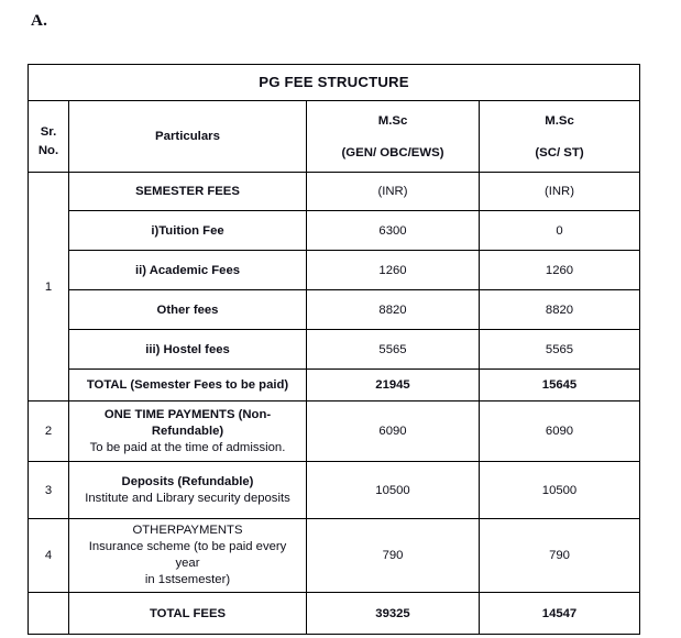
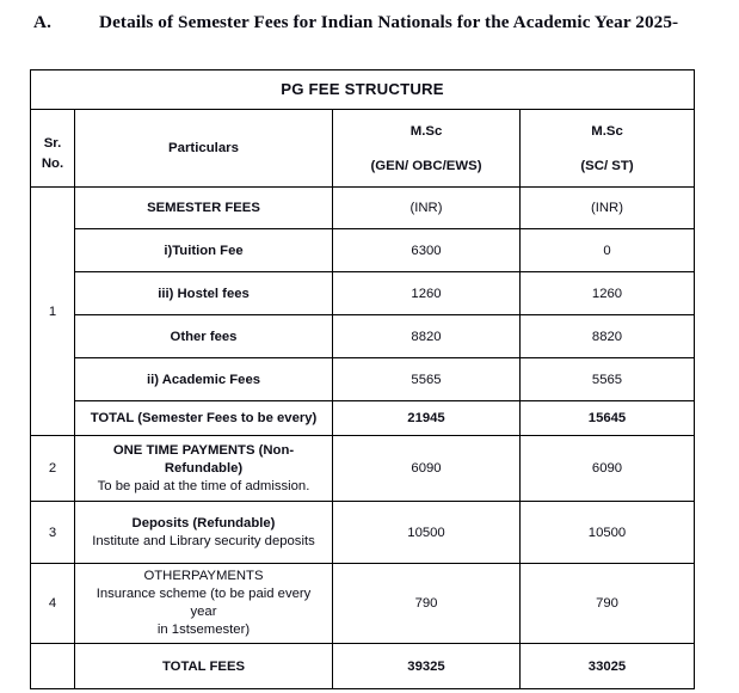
  A.
+ Details of Semester Fees for Indian Nationals for the Academic Year 2025-
  PG FEE STRUCTURE
  Sr. No.	Particulars	M.Sc (GEN/ OBC/EWS)	M.Sc (SC/ ST)
  1	SEMESTER FEES	(INR)	(INR)
  i)Tuition Fee	6300	0
- ii) Academic Fees	1260	1260
+ iii) Hostel fees	1260	1260
  Other fees	8820	8820
- iii) Hostel fees	5565	5565
+ ii) Academic Fees	5565	5565
- TOTAL (Semester Fees to be paid)	21945	15645
+ TOTAL (Semester Fees to be every)	21945	15645
  2	ONE TIME PAYMENTS (Non- Refundable) To be paid at the time of admission.	6090	6090
  3	Deposits (Refundable) Institute and Library security deposits	10500	10500
  4	OTHERPAYMENTS Insurance scheme (to be paid every year in 1stsemester)	790	790
- 	TOTAL FEES	39325	14547
+ 	TOTAL FEES	39325	33025
